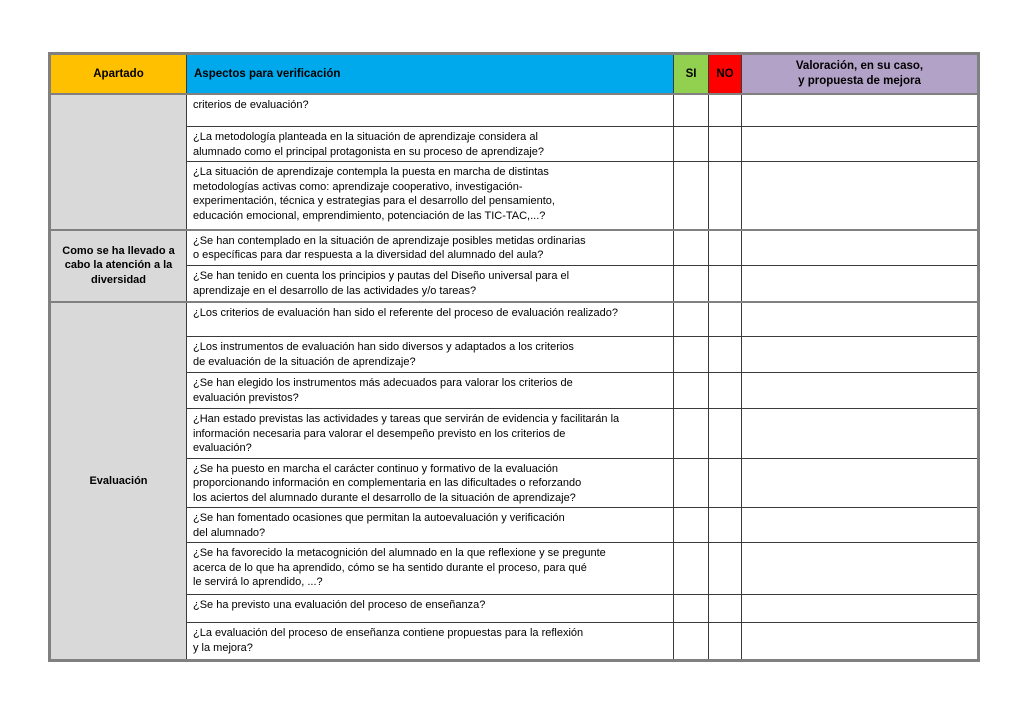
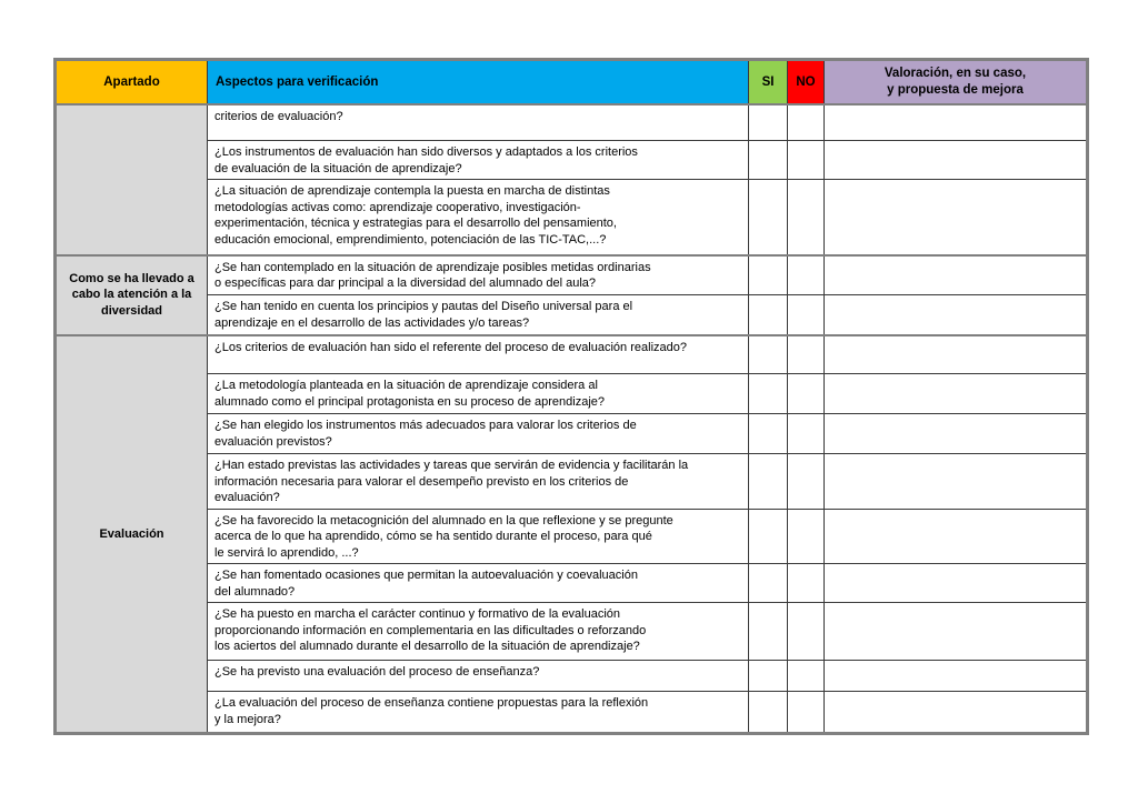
  Apartado	Aspectos para verificación	SI	NO	Valoración, en su caso, y propuesta de mejora
  	criterios de evaluación?
- ¿La metodología planteada en la situación de aprendizaje considera al alumnado como el principal protagonista en su proceso de aprendizaje?
+ ¿Los instrumentos de evaluación han sido diversos y adaptados a los criterios de evaluación de la situación de aprendizaje?
  ¿La situación de aprendizaje contempla la puesta en marcha de distintas metodologías activas como: aprendizaje cooperativo, investigación- experimentación, técnica y estrategias para el desarrollo del pensamiento, educación emocional, emprendimiento, potenciación de las TIC-TAC,...?
- Como se ha llevado a cabo la atención a la diversidad	¿Se han contemplado en la situación de aprendizaje posibles metidas ordinarias o específicas para dar respuesta a la diversidad del alumnado del aula?
+ Como se ha llevado a cabo la atención a la diversidad	¿Se han contemplado en la situación de aprendizaje posibles metidas ordinarias o específicas para dar principal a la diversidad del alumnado del aula?
  ¿Se han tenido en cuenta los principios y pautas del Diseño universal para el aprendizaje en el desarrollo de las actividades y/o tareas?
  Evaluación	¿Los criterios de evaluación han sido el referente del proceso de evaluación realizado?
- ¿Los instrumentos de evaluación han sido diversos y adaptados a los criterios de evaluación de la situación de aprendizaje?
+ ¿La metodología planteada en la situación de aprendizaje considera al alumnado como el principal protagonista en su proceso de aprendizaje?
  ¿Se han elegido los instrumentos más adecuados para valorar los criterios de evaluación previstos?
  ¿Han estado previstas las actividades y tareas que servirán de evidencia y facilitarán la información necesaria para valorar el desempeño previsto en los criterios de evaluación?
- ¿Se ha puesto en marcha el carácter continuo y formativo de la evaluación proporcionando información en complementaria en las dificultades o reforzando los aciertos del alumnado durante el desarrollo de la situación de aprendizaje?
+ ¿Se ha favorecido la metacognición del alumnado en la que reflexione y se pregunte acerca de lo que ha aprendido, cómo se ha sentido durante el proceso, para qué le servirá lo aprendido, ...?
- ¿Se han fomentado ocasiones que permitan la autoevaluación y verificación del alumnado?
+ ¿Se han fomentado ocasiones que permitan la autoevaluación y coevaluación del alumnado?
- ¿Se ha favorecido la metacognición del alumnado en la que reflexione y se pregunte acerca de lo que ha aprendido, cómo se ha sentido durante el proceso, para qué le servirá lo aprendido, ...?
+ ¿Se ha puesto en marcha el carácter continuo y formativo de la evaluación proporcionando información en complementaria en las dificultades o reforzando los aciertos del alumnado durante el desarrollo de la situación de aprendizaje?
  ¿Se ha previsto una evaluación del proceso de enseñanza?
  ¿La evaluación del proceso de enseñanza contiene propuestas para la reflexión y la mejora?
